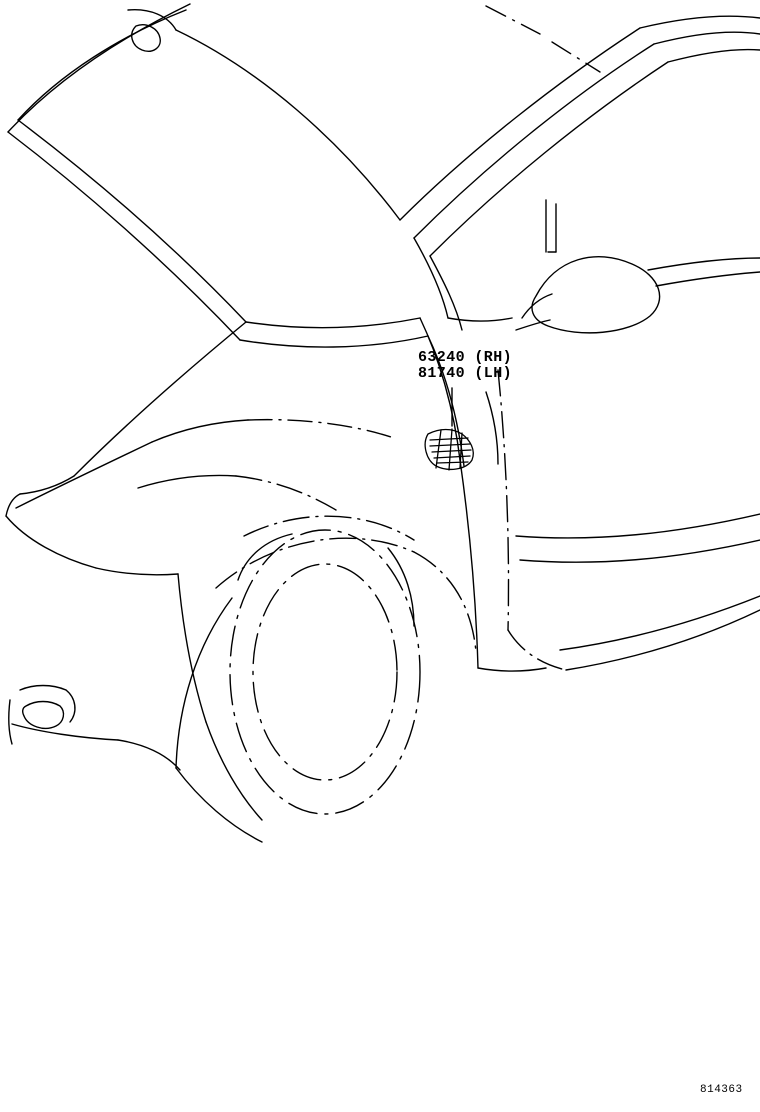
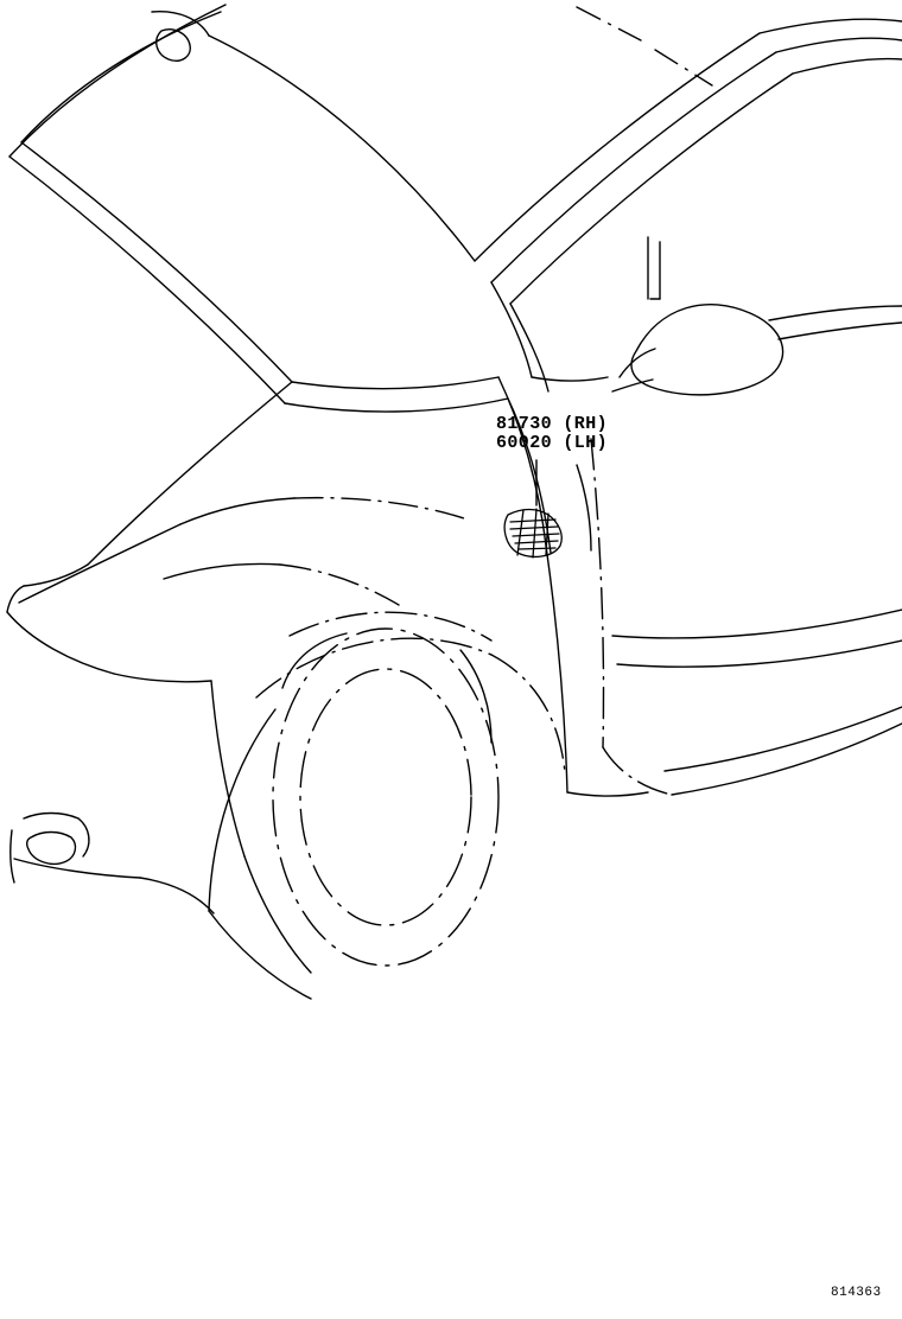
- 63240 (RH)
+ 81730 (RH)
- 81740 (LH)
+ 60020 (LH)
  814363
